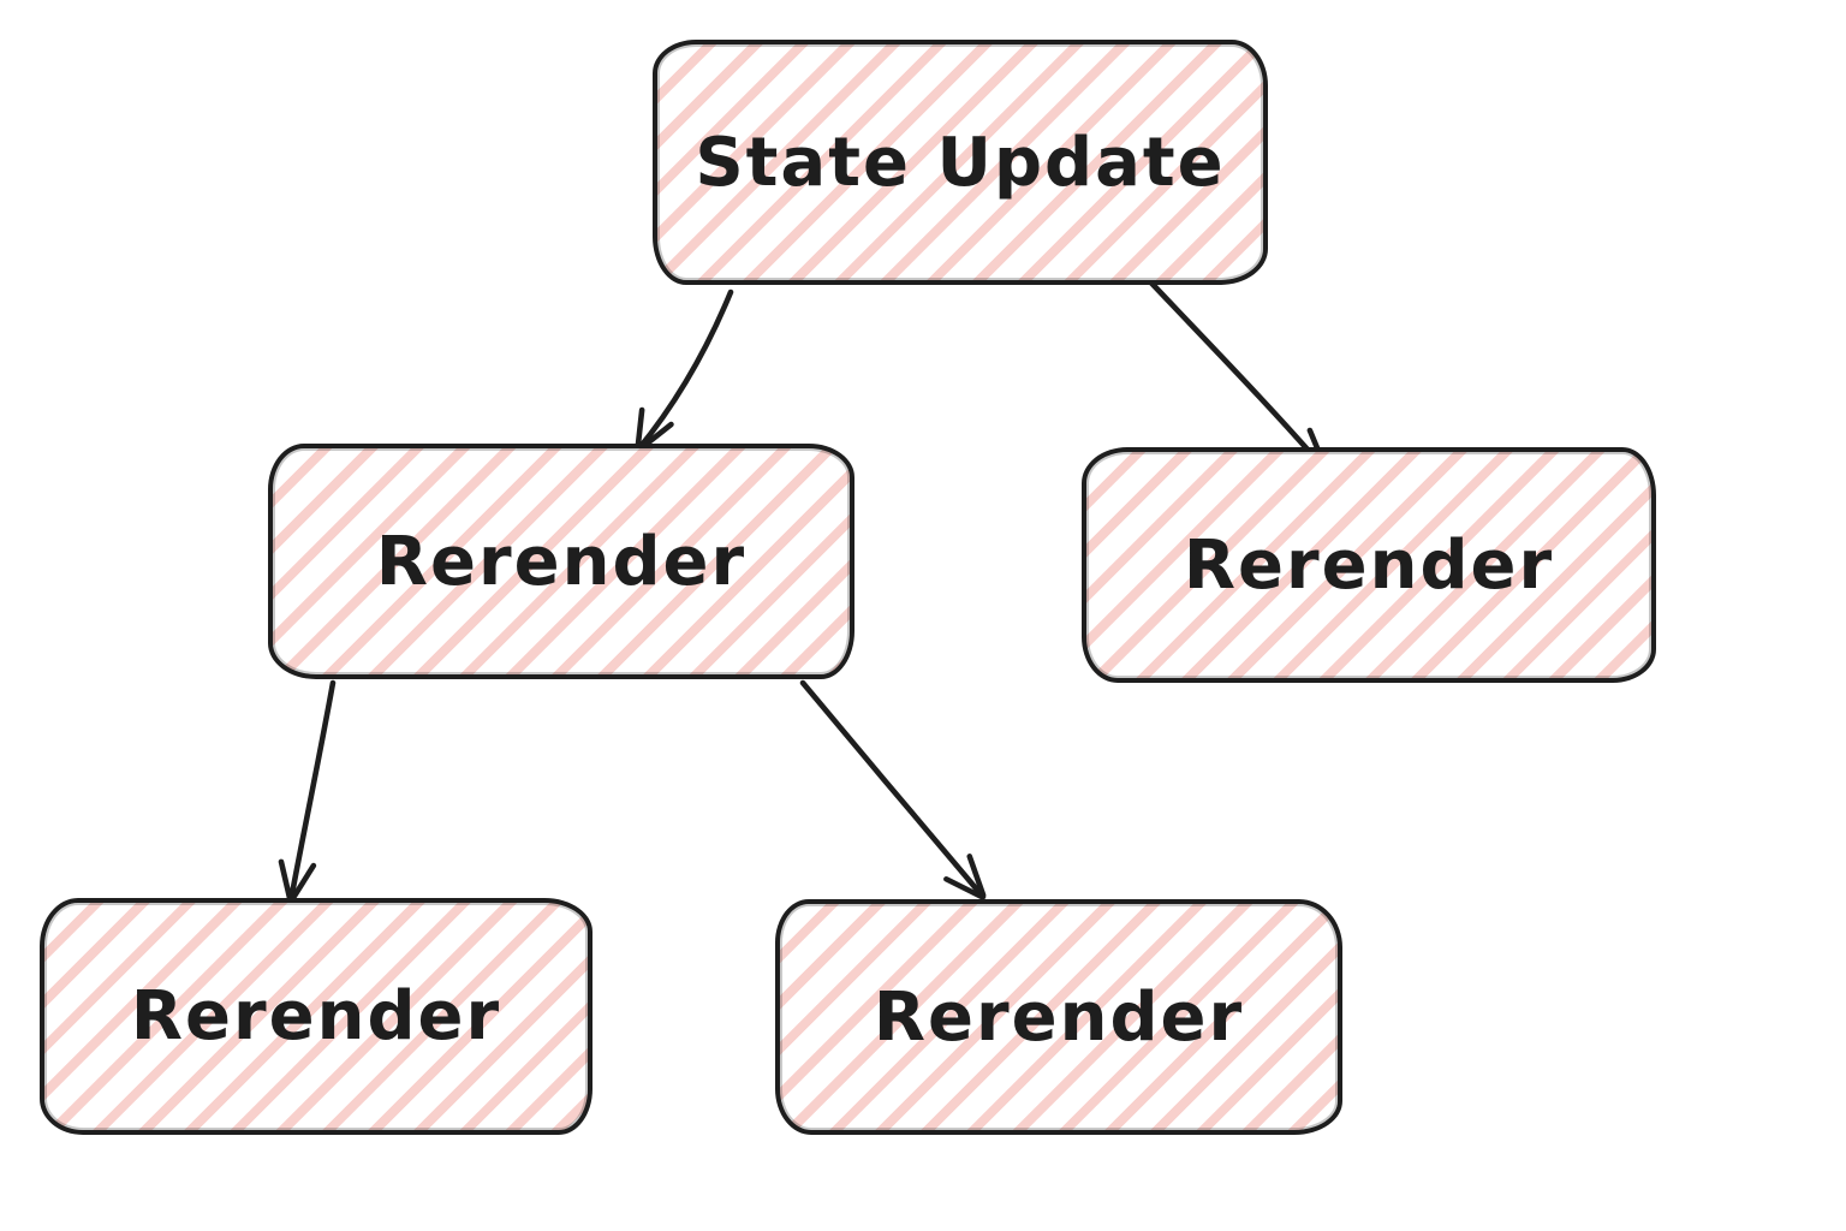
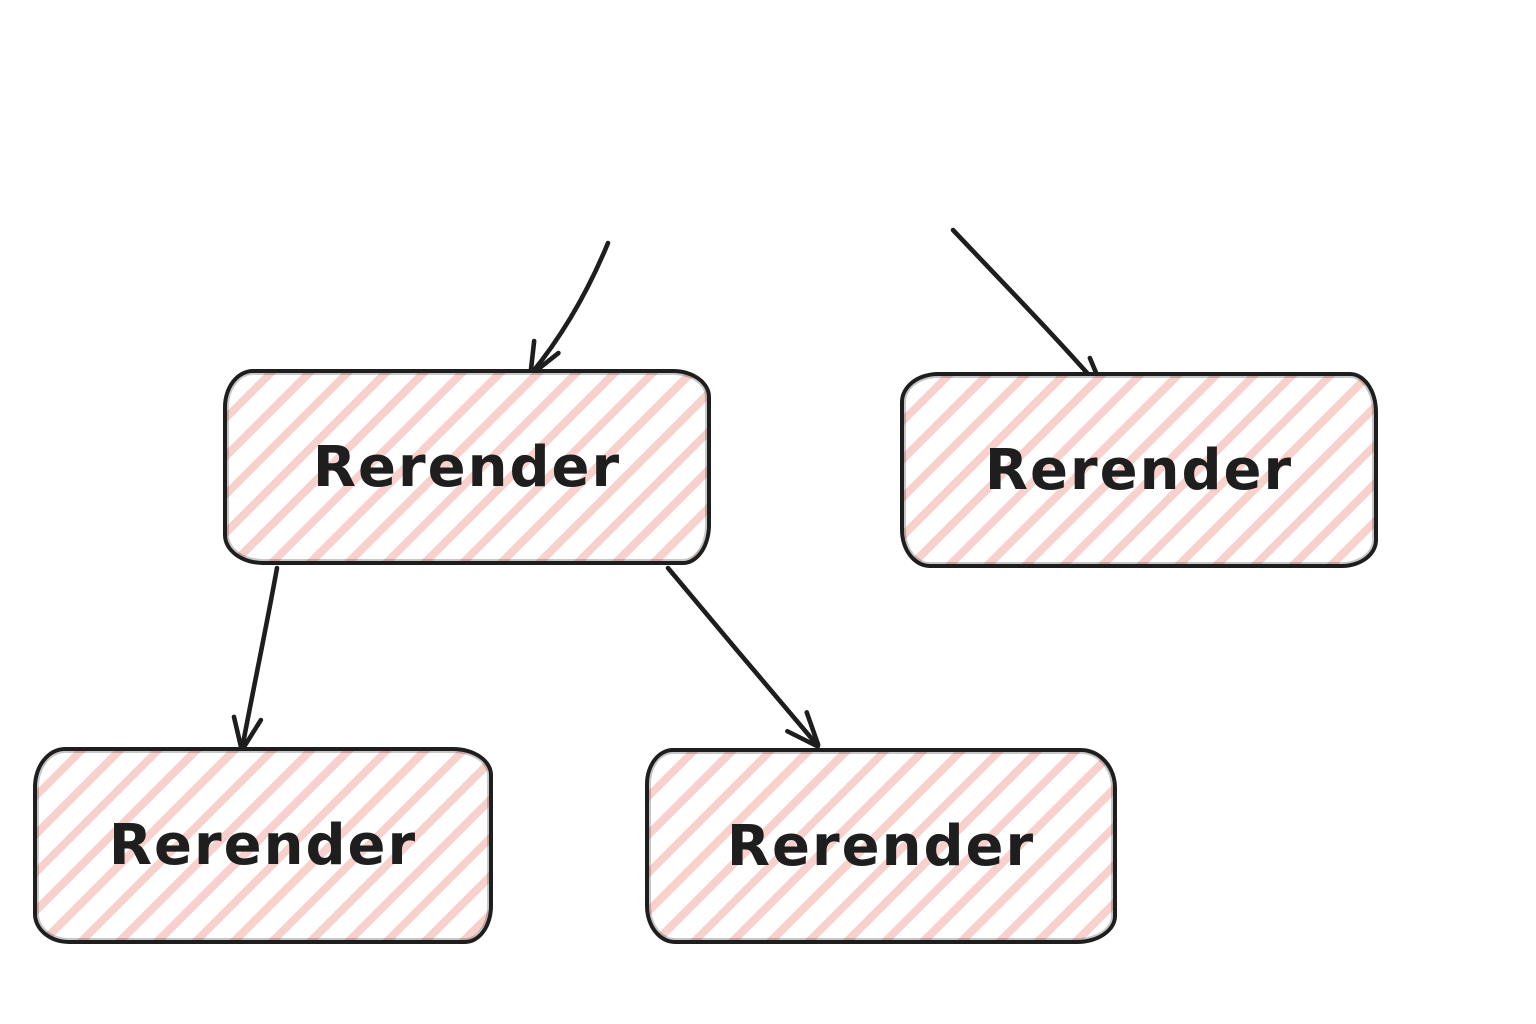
- State Update
  Rerender
  Rerender
  Rerender
  Rerender
